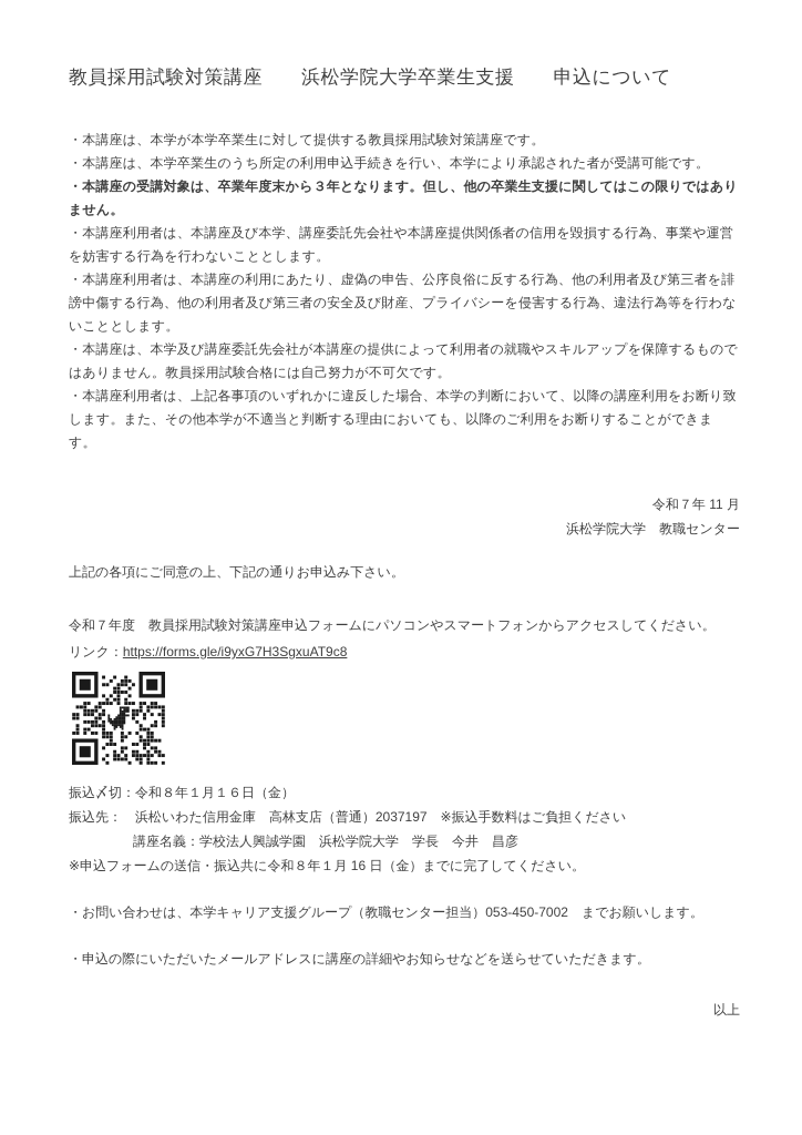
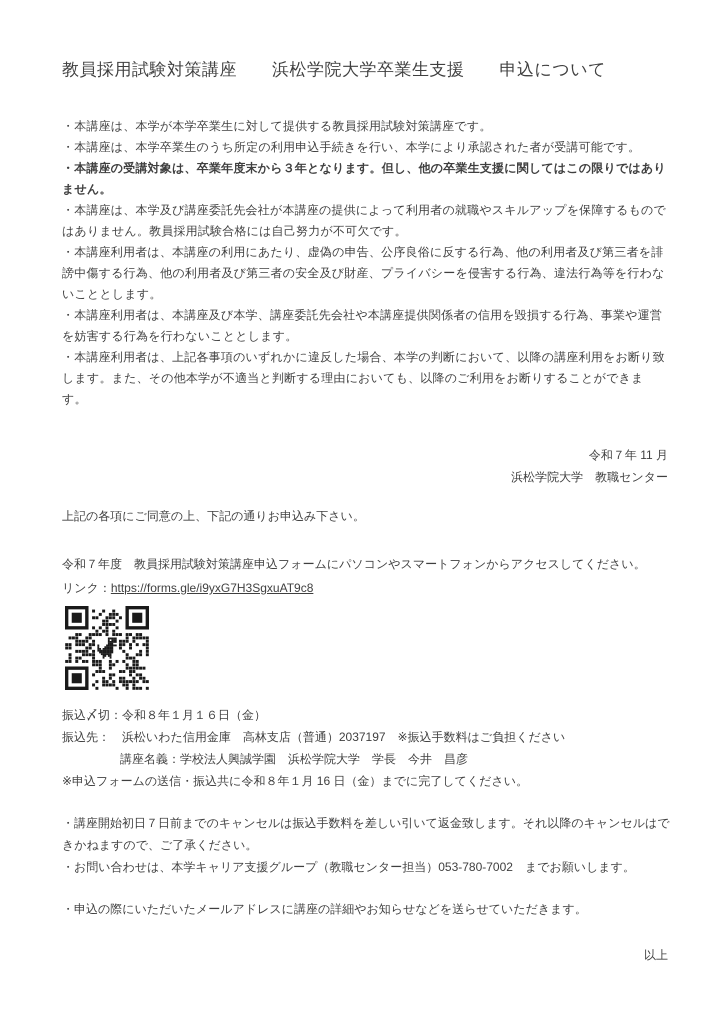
  教員採用試験対策講座 浜松学院大学卒業生支援 申込について
  ・本講座は、本学が本学卒業生に対して提供する教員採用試験対策講座です。
  ・本講座は、本学卒業生のうち所定の利用申込手続きを行い、本学により承認された者が受講可能です。
  ・本講座の受講対象は、卒業年度末から３年となります。但し、他の卒業生支援に関してはこの限りではありません。
- ・本講座利用者は、本講座及び本学、講座委託先会社や本講座提供関係者の信用を毀損する行為、事業や運営を妨害する行為を行わないこととします。
+ ・本講座は、本学及び講座委託先会社が本講座の提供によって利用者の就職やスキルアップを保障するものではありません。教員採用試験合格には自己努力が不可欠です。
  ・本講座利用者は、本講座の利用にあたり、虚偽の申告、公序良俗に反する行為、他の利用者及び第三者を誹謗中傷する行為、他の利用者及び第三者の安全及び財産、プライバシーを侵害する行為、違法行為等を行わないこととします。
- ・本講座は、本学及び講座委託先会社が本講座の提供によって利用者の就職やスキルアップを保障するものではありません。教員採用試験合格には自己努力が不可欠です。
+ ・本講座利用者は、本講座及び本学、講座委託先会社や本講座提供関係者の信用を毀損する行為、事業や運営を妨害する行為を行わないこととします。
  ・本講座利用者は、上記各事項のいずれかに違反した場合、本学の判断において、以降の講座利用をお断り致します。また、その他本学が不適当と判断する理由においても、以降のご利用をお断りすることができます。
  令和７年 11 月
  浜松学院大学 教職センター
  上記の各項にご同意の上、下記の通りお申込み下さい。
  令和７年度 教員採用試験対策講座申込フォームにパソコンやスマートフォンからアクセスしてください。
  リンク：https://forms.gle/i9yxG7H3SgxuAT9c8
  振込〆切：令和８年１月１６日（金）
  振込先： 浜松いわた信用金庫 高林支店（普通）2037197 ※振込手数料はご負担ください
  講座名義：学校法人興誠学園 浜松学院大学 学長 今井 昌彦
  ※申込フォームの送信・振込共に令和８年１月 16 日（金）までに完了してください。
+ ・講座開始初日７日前までのキャンセルは振込手数料を差しい引いて返金致します。それ以降のキャンセルはできかねますので、ご了承ください。
- ・お問い合わせは、本学キャリア支援グループ（教職センター担当）053-450-7002 までお願いします。
+ ・お問い合わせは、本学キャリア支援グループ（教職センター担当）053-780-7002 までお願いします。
  ・申込の際にいただいたメールアドレスに講座の詳細やお知らせなどを送らせていただきます。
  以上
